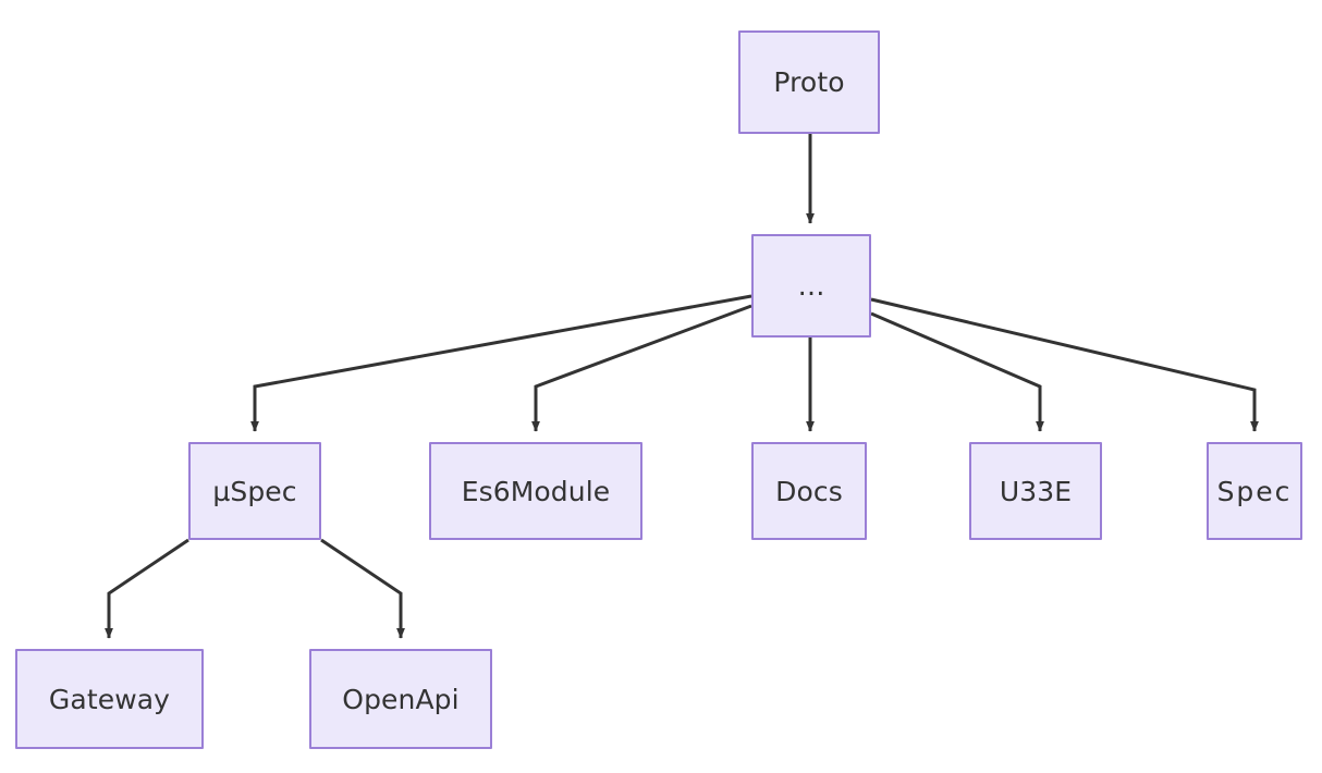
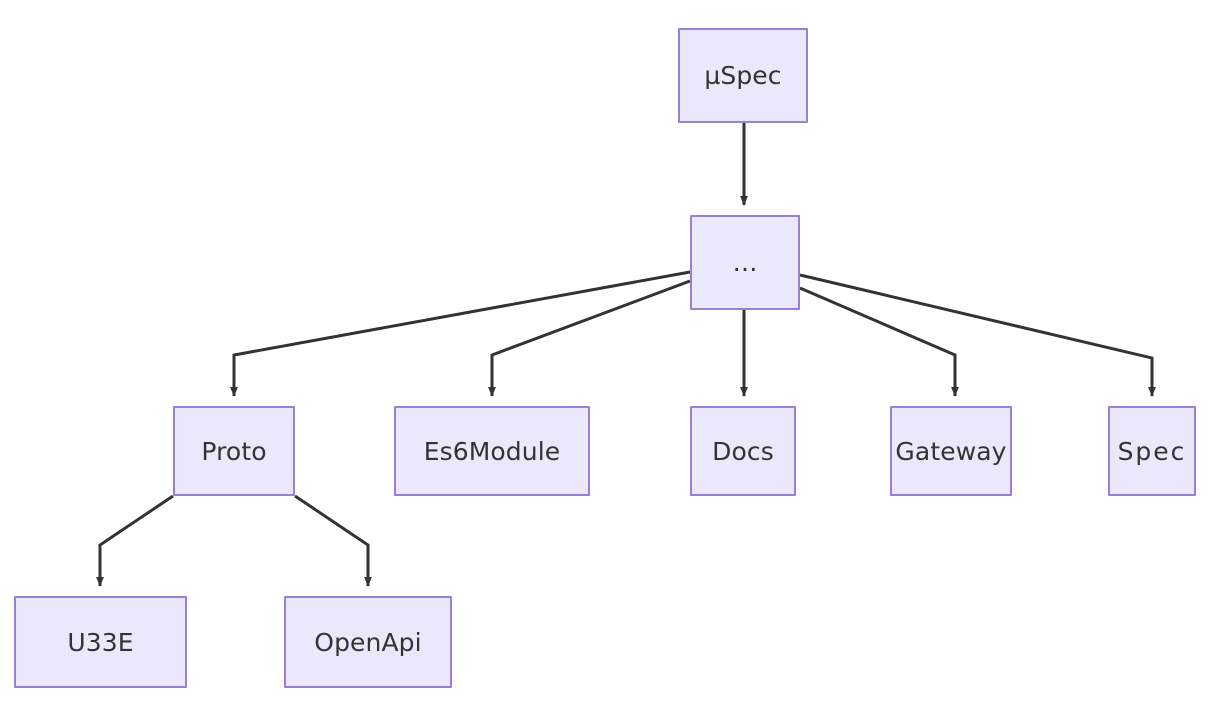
- Proto
+ µSpec
  …
- µSpec
+ Proto
  Es6Module
  Docs
- U33E
+ Gateway
  Spec
- Gateway
+ U33E
  OpenApi
